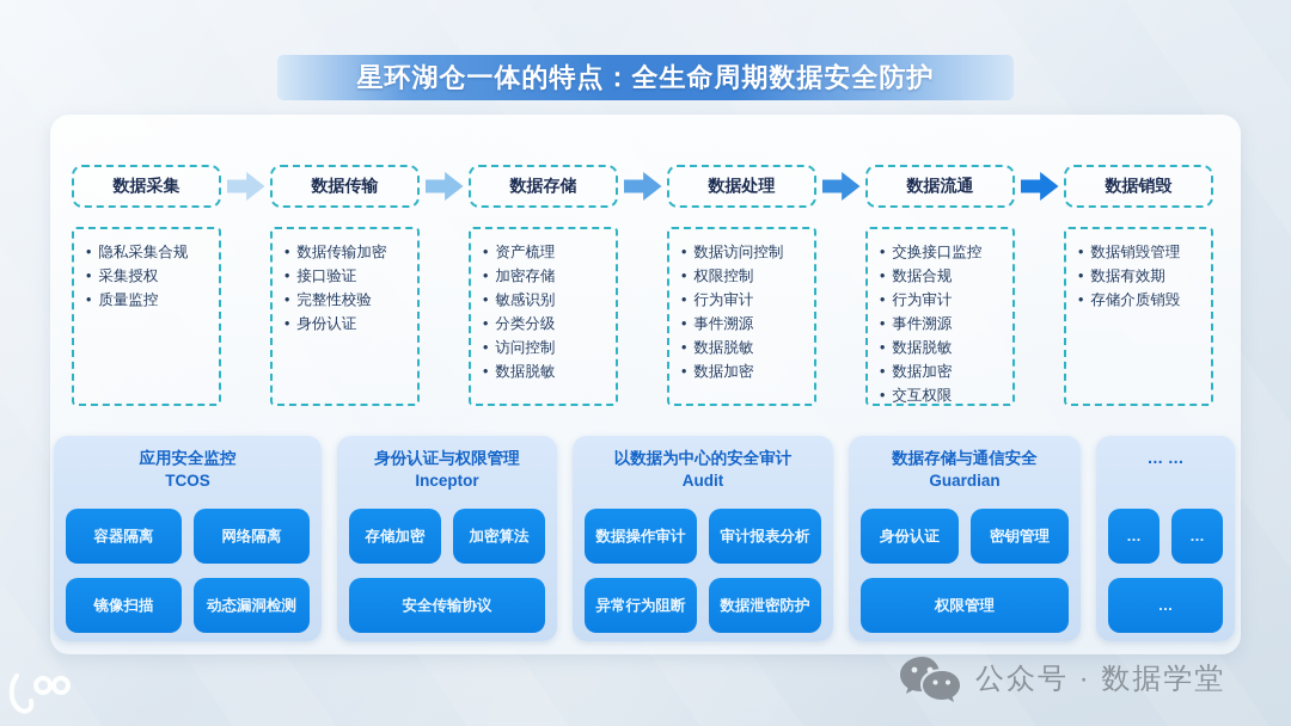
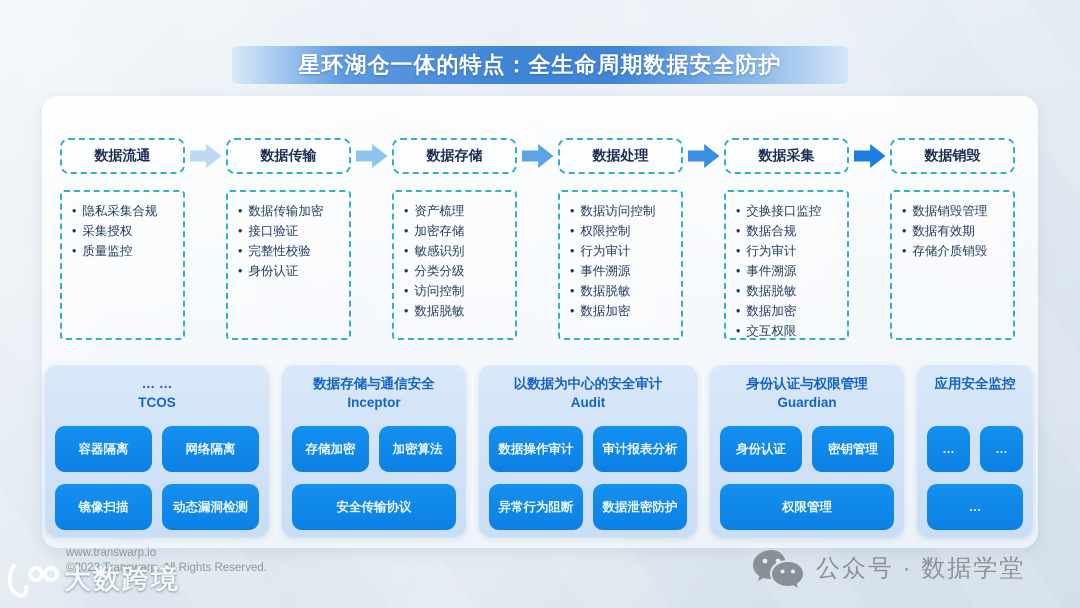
  星环湖仓一体的特点：全生命周期数据安全防护
- 数据采集
+ 数据流通
  数据传输
  数据存储
  数据处理
- 数据流通
+ 数据采集
  数据销毁
  隐私采集合规
  采集授权
  质量监控
  数据传输加密
  接口验证
  完整性校验
  身份认证
  资产梳理
  加密存储
  敏感识别
  分类分级
  访问控制
  数据脱敏
  数据访问控制
  权限控制
  行为审计
  事件溯源
  数据脱敏
  数据加密
  交换接口监控
  数据合规
  行为审计
  事件溯源
  数据脱敏
  数据加密
  交互权限
  数据销毁管理
  数据有效期
  存储介质销毁
- 应用安全监控
+ … …
  TCOS
  容器隔离
  网络隔离
  镜像扫描
  动态漏洞检测
- 身份认证与权限管理
+ 数据存储与通信安全
  Inceptor
  存储加密
  加密算法
  安全传输协议
  以数据为中心的安全审计
  Audit
  数据操作审计
  审计报表分析
  异常行为阻断
  数据泄密防护
- 数据存储与通信安全
+ 身份认证与权限管理
  Guardian
  身份认证
  密钥管理
  权限管理
- … …
+ 应用安全监控
  …
  …
  …
+ www.transwarp.io
+ ©2022 Transwarp. All Rights Reserved.
+ 大数跨境
  公众号 · 数据学堂
